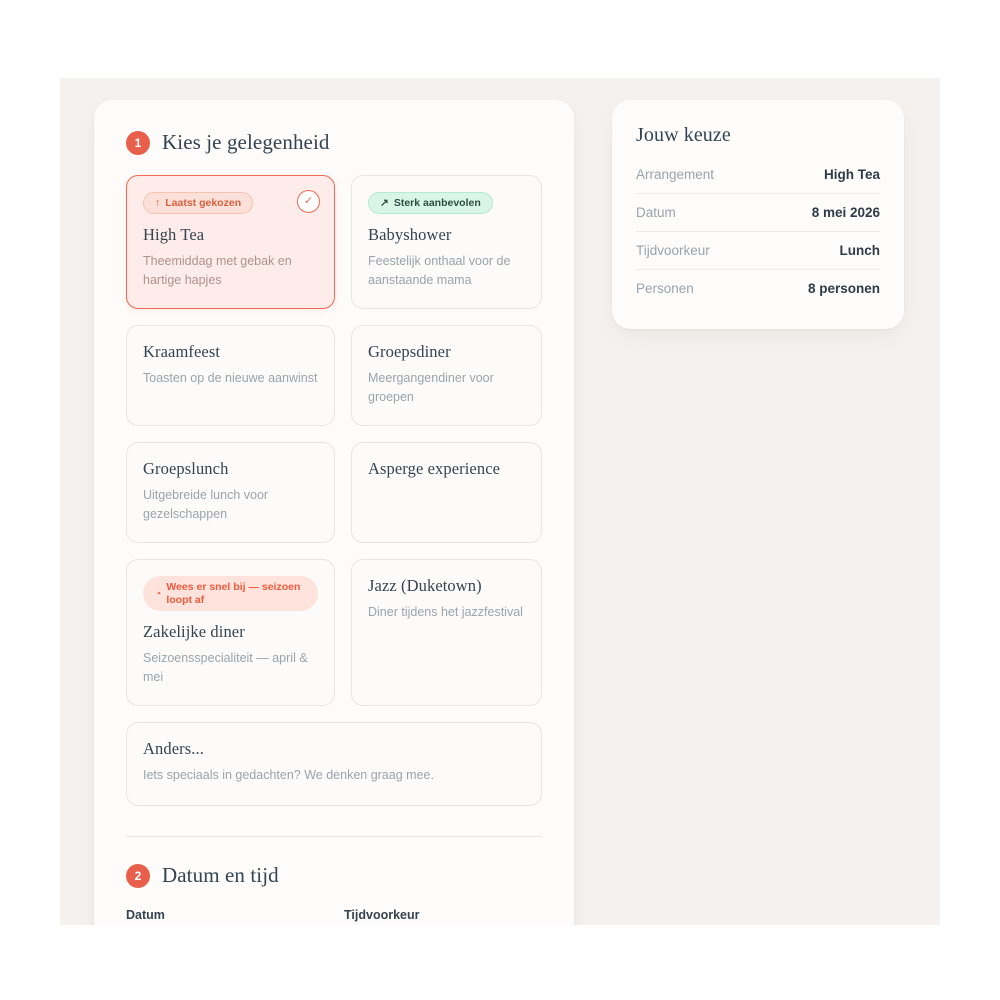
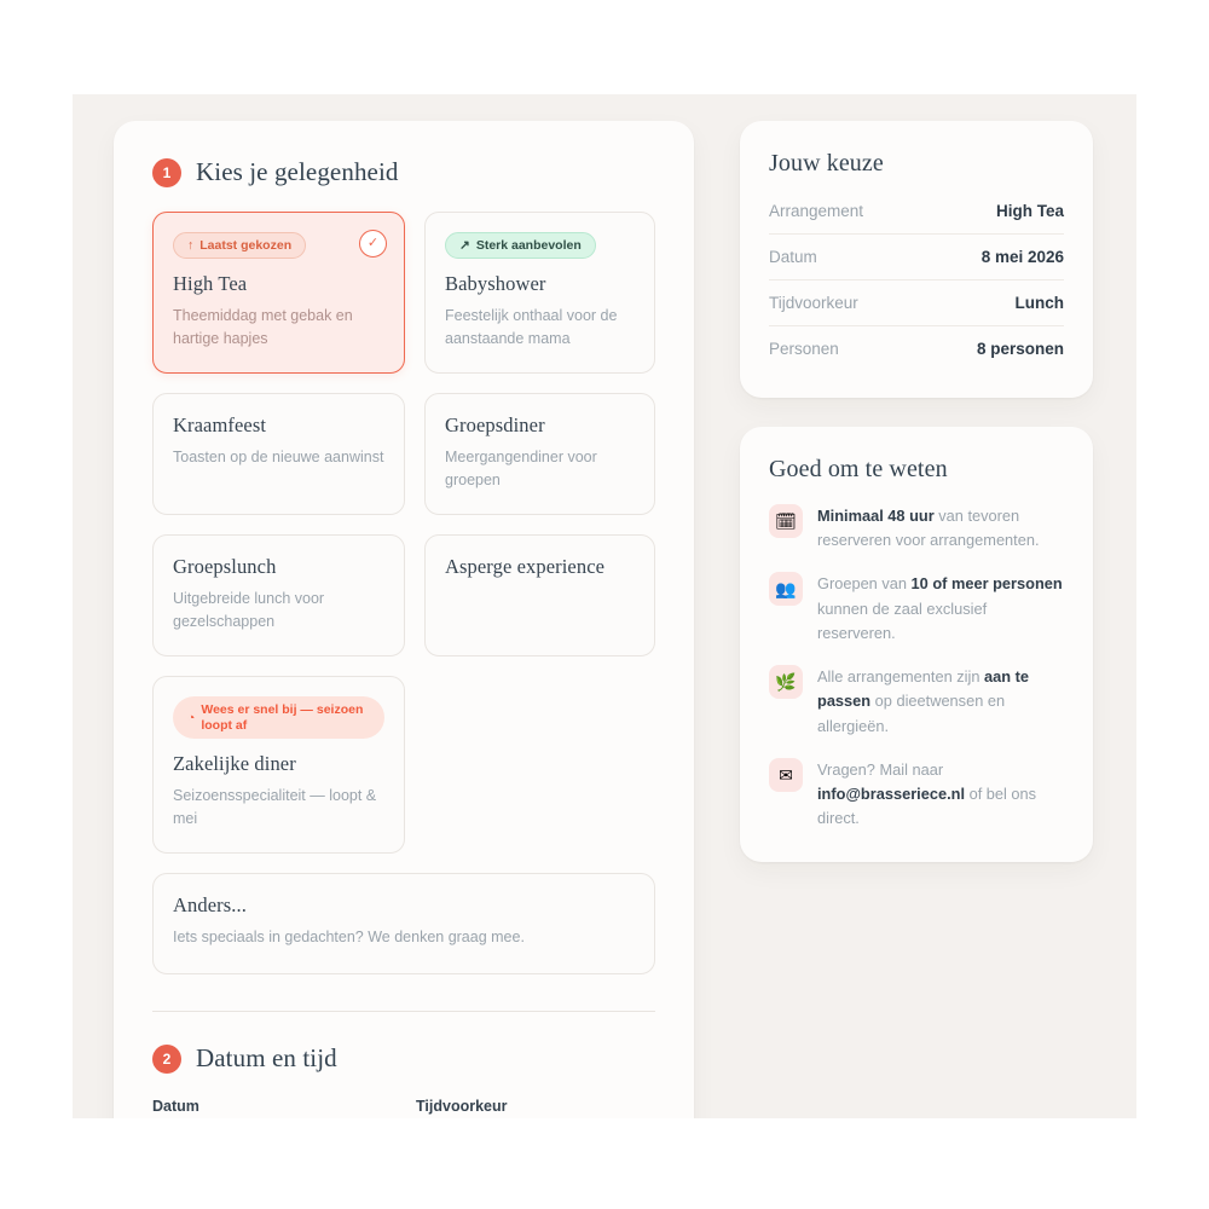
  1
  Kies je gelegenheid
  ↑
  Laatst gekozen
  ✓
  High Tea
  Theemiddag met gebak en hartige hapjes
  ↗
  Sterk aanbevolen
  Babyshower
  Feestelijk onthaal voor de aanstaande mama
  Kraamfeest
  Toasten op de nieuwe aanwinst
  Groepsdiner
  Meergangendiner voor groepen
  Groepslunch
  Uitgebreide lunch voor gezelschappen
  Asperge experience
  ◔
  Wees er snel bij — seizoen loopt af
  Zakelijke diner
- Seizoensspecialiteit — april & mei
+ Seizoensspecialiteit — loopt & mei
- Jazz (Duketown)
- Diner tijdens het jazzfestival
  Anders...
  Iets speciaals in gedachten? We denken graag mee.
  2
  Datum en tijd
  Datum
  Tijdvoorkeur
  Jouw keuze
  Arrangement
  High Tea
  Datum
  8 mei 2026
  Tijdvoorkeur
  Lunch
  Personen
  8 personen
+ Goed om te weten
+ 🗓
+ Minimaal 48 uur van tevoren reserveren voor arrangementen.
+ 👥
+ Groepen van 10 of meer personen kunnen de zaal exclusief reserveren.
+ 🌿
+ Alle arrangementen zijn aan te passen op dieetwensen en allergieën.
+ ✉
+ Vragen? Mail naar info@brasseriece.nl of bel ons direct.
